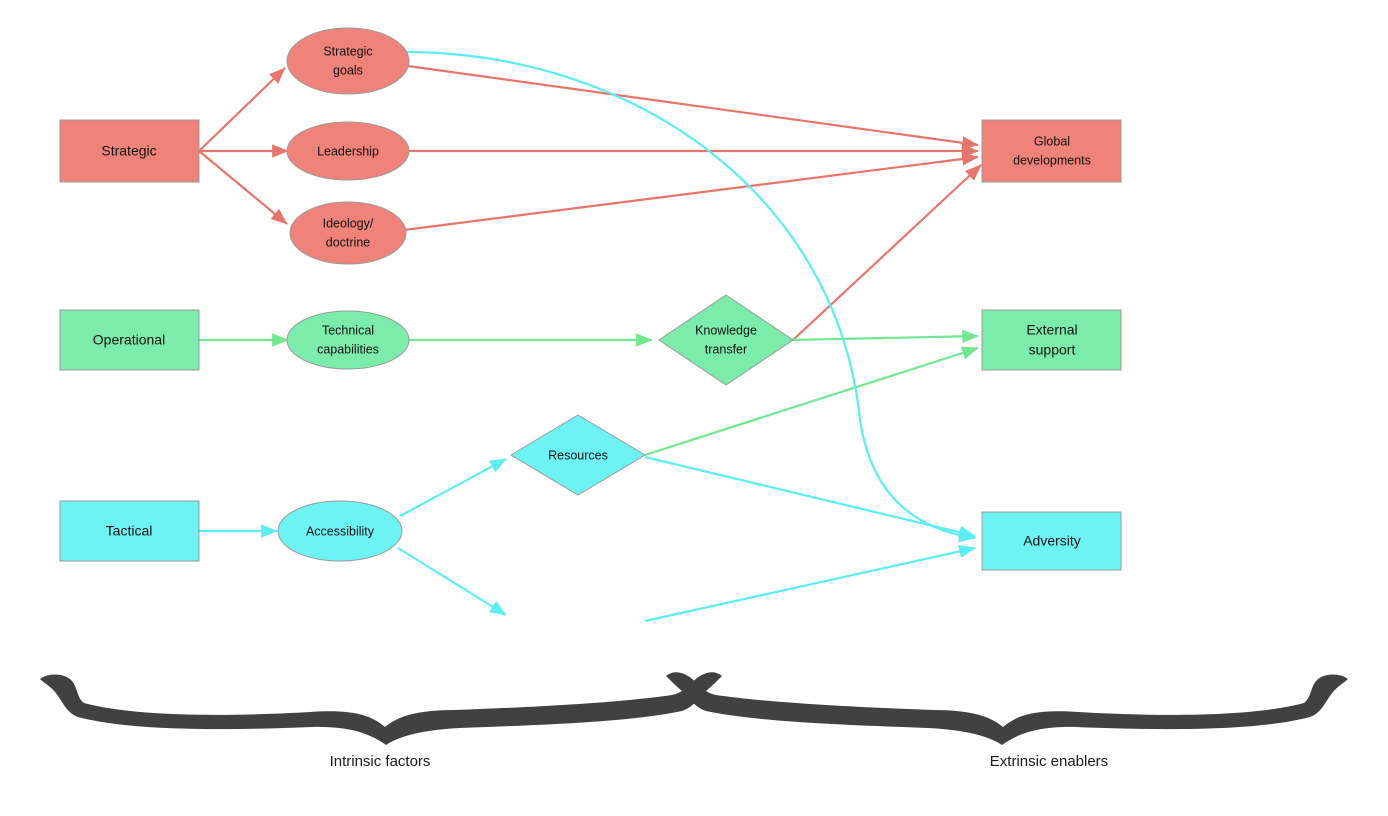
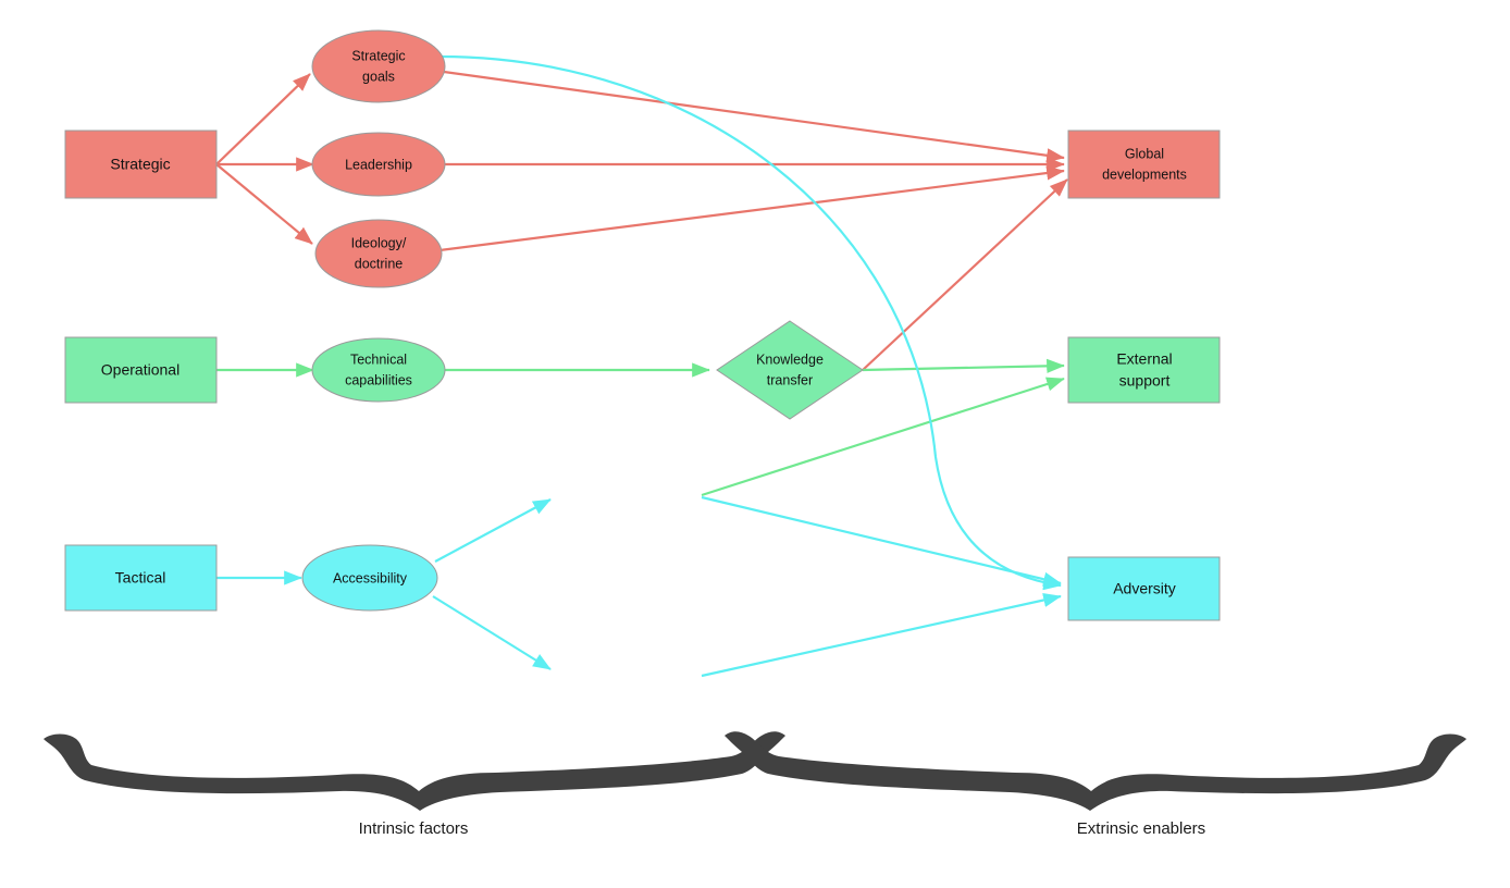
  Strategic
  Operational
  Tactical
  Strategic
  goals
  Leadership
  Ideology/
  doctrine
  Technical
  capabilities
  Accessibility
  Knowledge
  transfer
- Resources
  Global
  developments
  External
  support
  Adversity
  Intrinsic factors
  Extrinsic enablers
